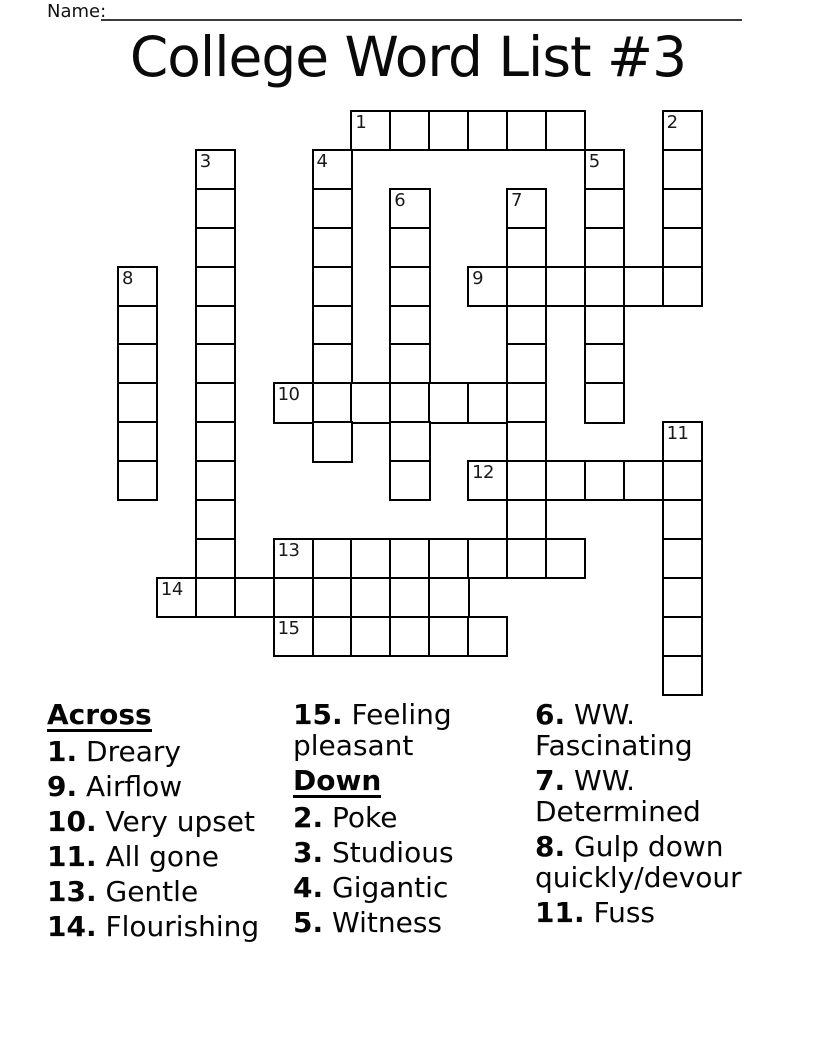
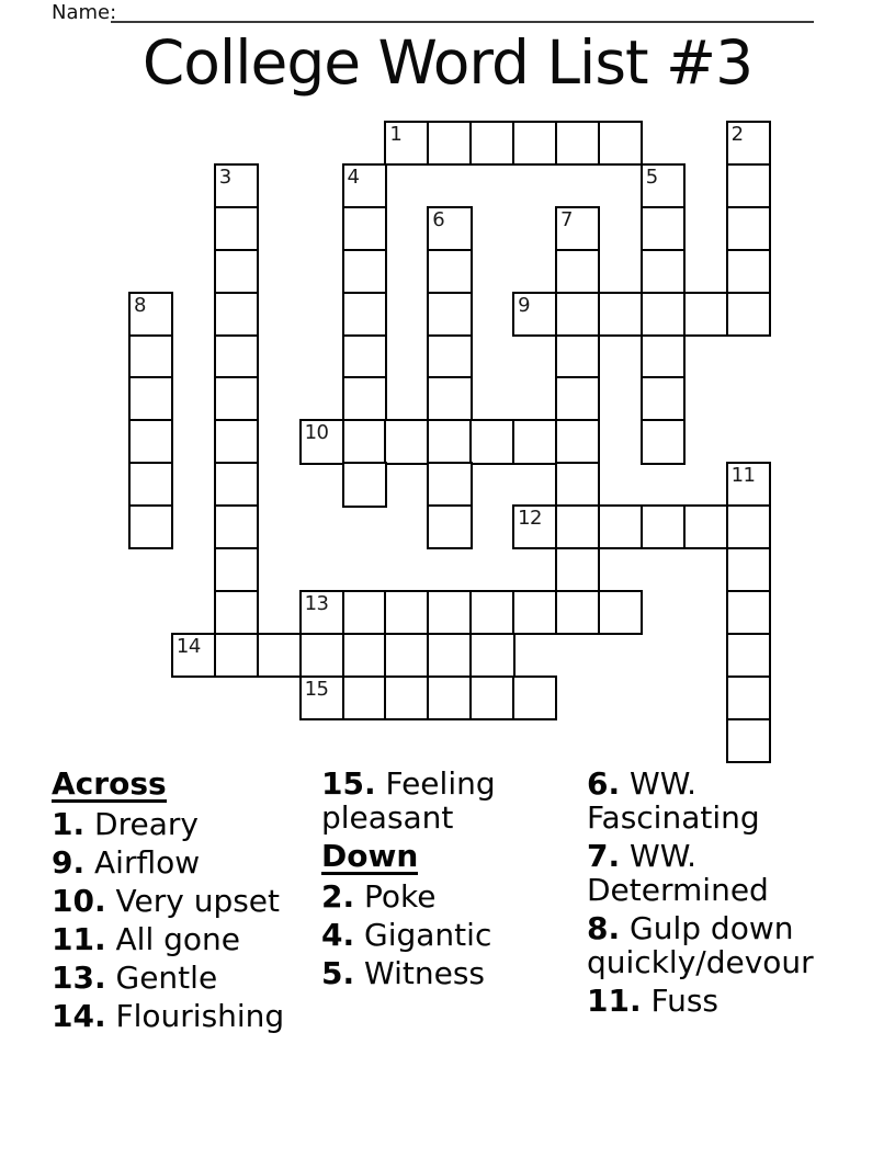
  Name:
  College Word List #3
  1
  2
  3
  4
  5
  6
  7
  8
  9
  10
  11
  12
  13
  14
  15
  Across
  1. Dreary
  9. Airflow
  10. Very upset
  11. All gone
  13. Gentle
  14. Flourishing
  15. Feeling pleasant
  Down
  2. Poke
- 3. Studious
  4. Gigantic
  5. Witness
  6. WW. Fascinating
  7. WW. Determined
  8. Gulp down quickly/devour
  11. Fuss
